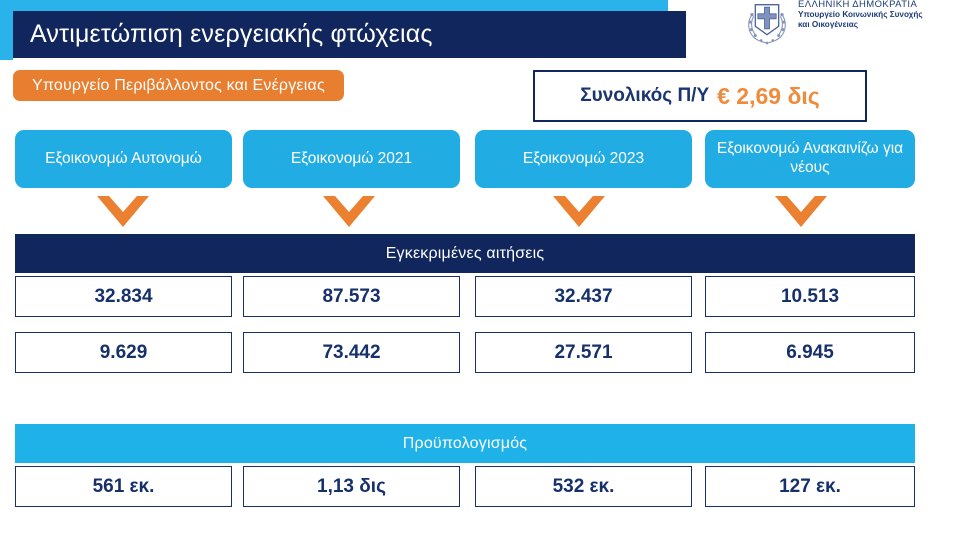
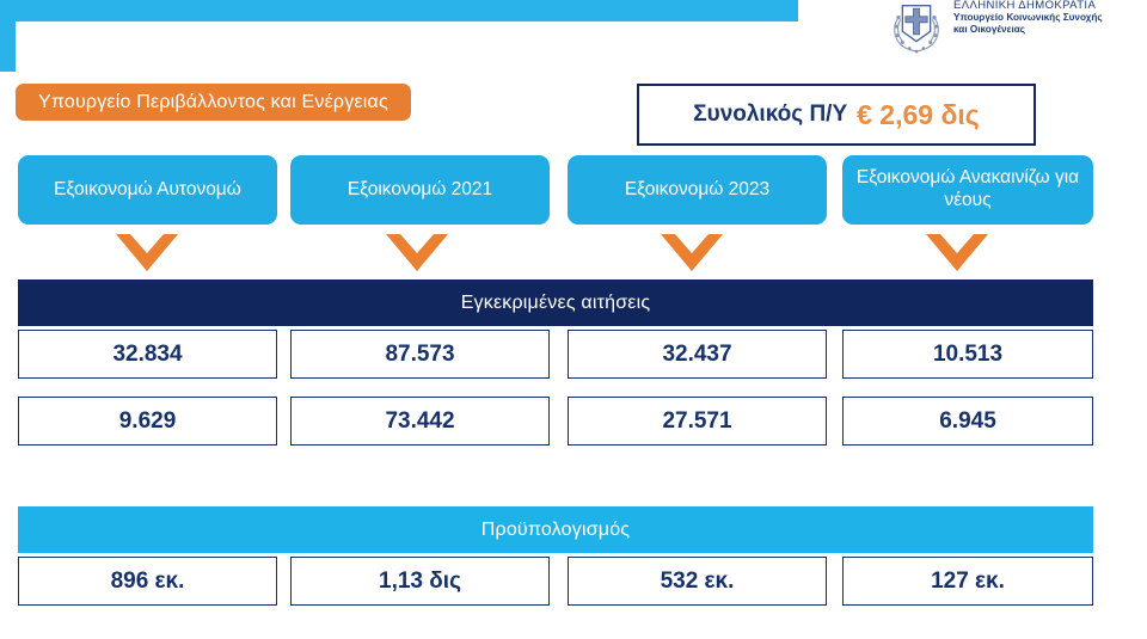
- Αντιμετώπιση ενεργειακής φτώχειας
  ΕΛΛΗΝΙΚΗ ΔΗΜΟΚΡΑΤΙΑ
  Υπουργείο Κοινωνικής Συνοχής
  και Οικογένειας
  Υπουργείο Περιβάλλοντος και Ενέργειας
  Συνολικός Π/Υ
  € 2,69 δις
  Εξοικονομώ Αυτονομώ
  Εξοικονομώ 2021
  Εξοικονομώ 2023
  Εξοικονομώ Ανακαινίζω για νέους
  Εγκεκριμένες αιτήσεις
  32.834
  87.573
  32.437
  10.513
  9.629
  73.442
  27.571
  6.945
  Προϋπολογισμός
- 561 εκ.
+ 896 εκ.
  1,13 δις
  532 εκ.
  127 εκ.
